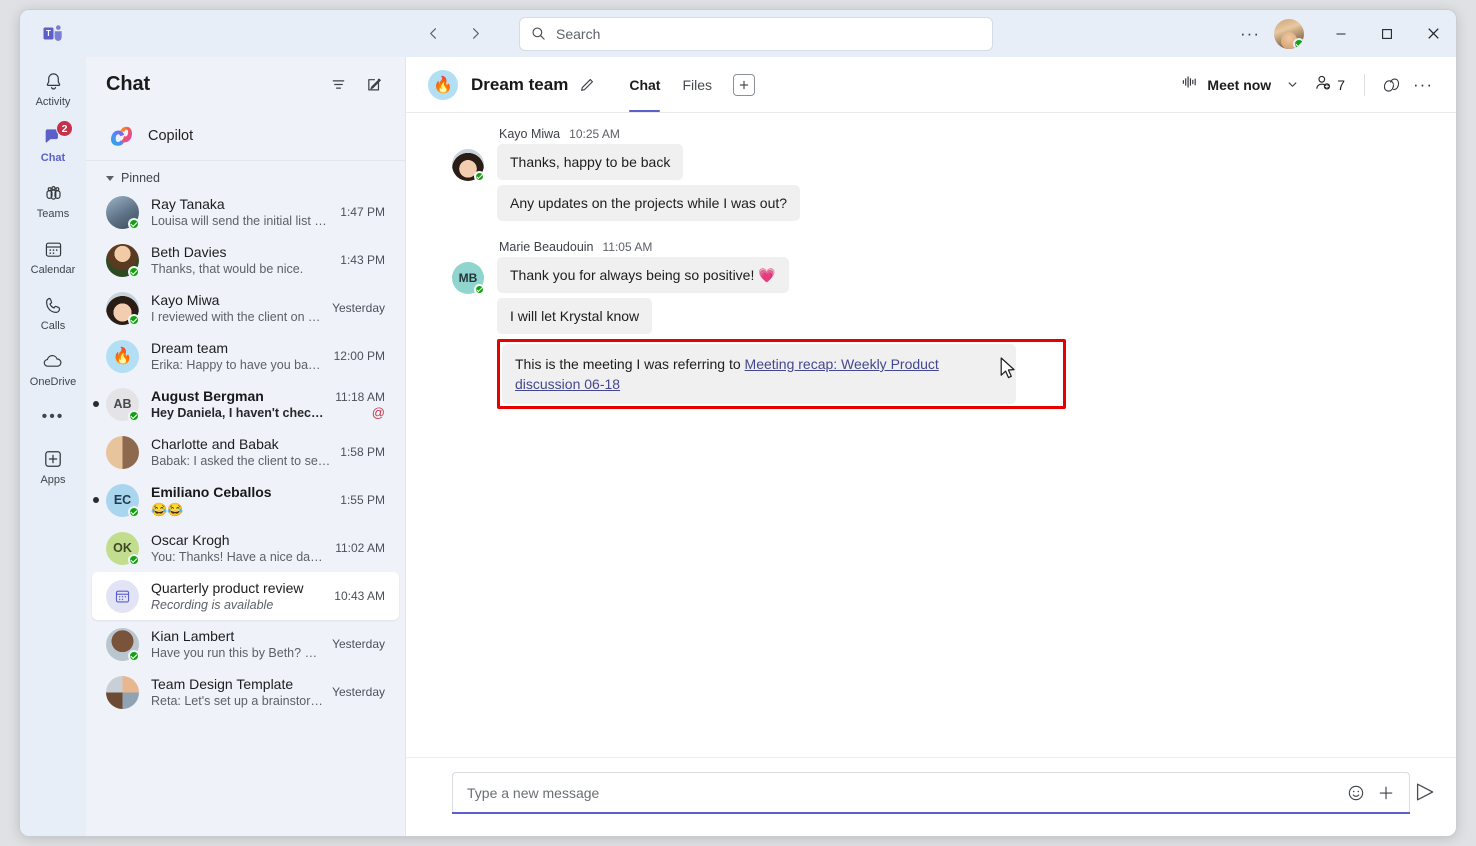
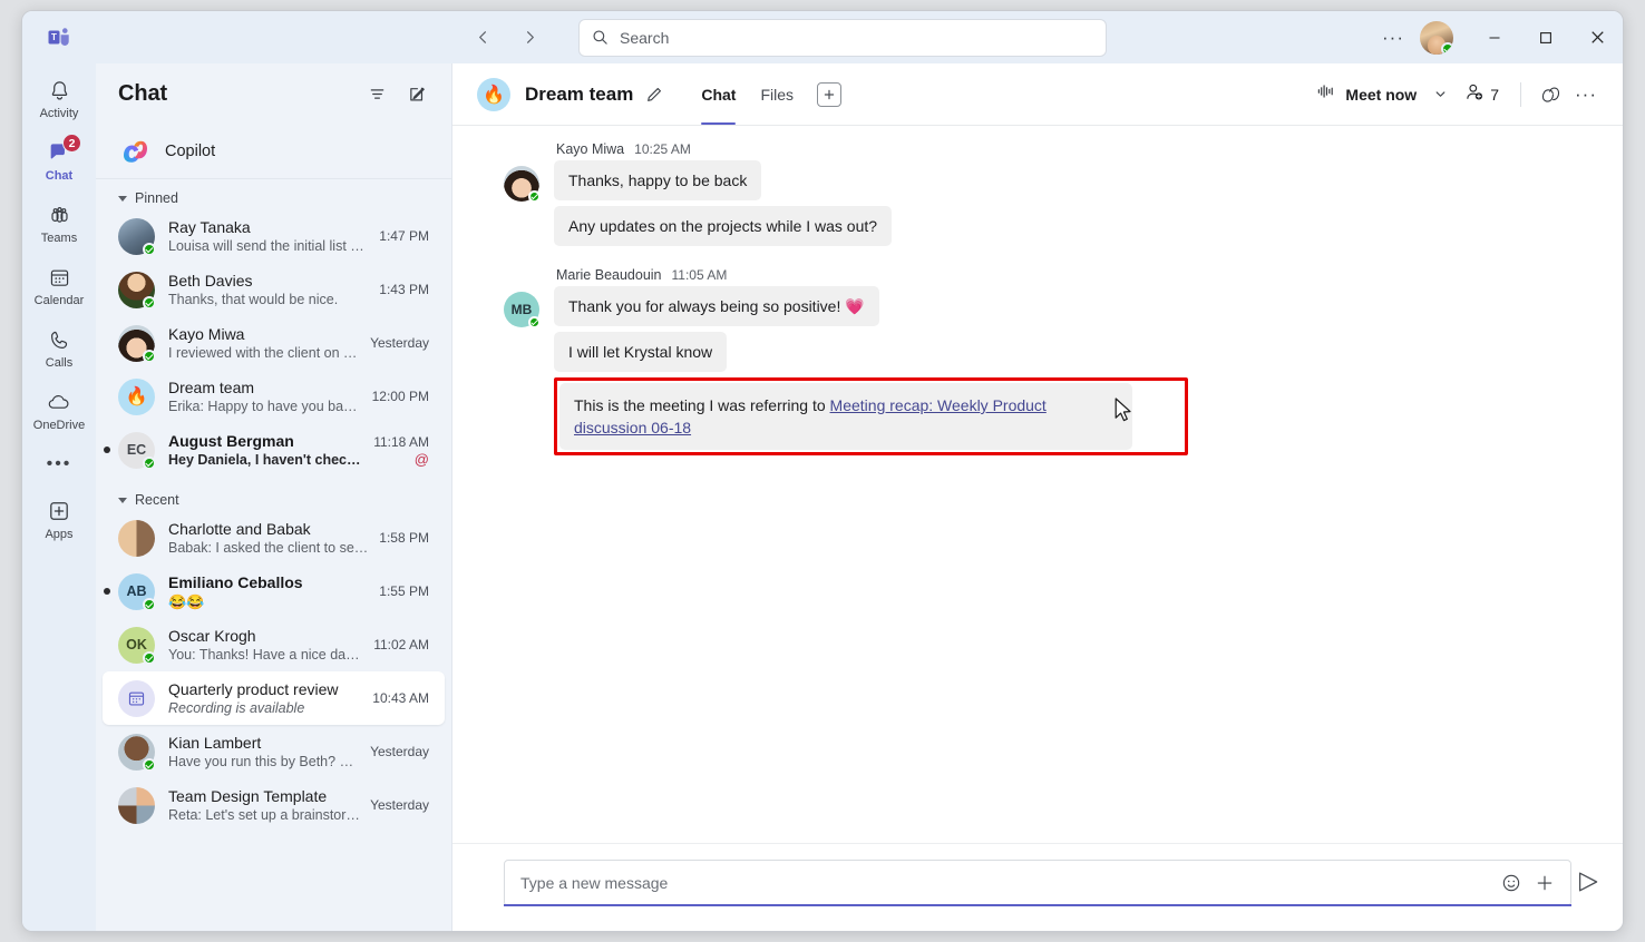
  T
  Search
  ···
  Activity
  2
  Chat
  Teams
  Calendar
  Calls
  OneDrive
  •••
  Apps
  Chat
  Copilot
  Pinned
  Ray Tanaka
  Louisa will send the initial list of…
  1:47 PM
  Beth Davies
  Thanks, that would be nice.
  1:43 PM
  Kayo Miwa
  I reviewed with the client on Th
  Yesterday
  🔥
  Dream team
  Erika: Happy to have you back,
  12:00 PM
- AB
+ EC
  August Bergman
  Hey Daniela, I haven't checke
  11:18 AM
  @
+ Recent
  Charlotte and Babak
  Babak: I asked the client to send
  1:58 PM
- EC
+ AB
  Emiliano Ceballos
  😂😂
  1:55 PM
  OK
  Oscar Krogh
  You: Thanks! Have a nice day, I
  11:02 AM
  Quarterly product review
  Recording is available
  10:43 AM
  Kian Lambert
  Have you run this by Beth? Ma
  Yesterday
  Team Design Template
  Reta: Let's set up a brainstormi
  Yesterday
  🔥
  Dream team
  Chat
  Files
  Meet now
  7
  ···
  Kayo Miwa
  10:25 AM
  Thanks, happy to be back
  Any updates on the projects while I was out?
  MB
  Marie Beaudouin
  11:05 AM
  Thank you for always being so positive! 💗
  I will let Krystal know
  This is the meeting I was referring to Meeting recap: Weekly Product discussion 06-18
  Type a new message
